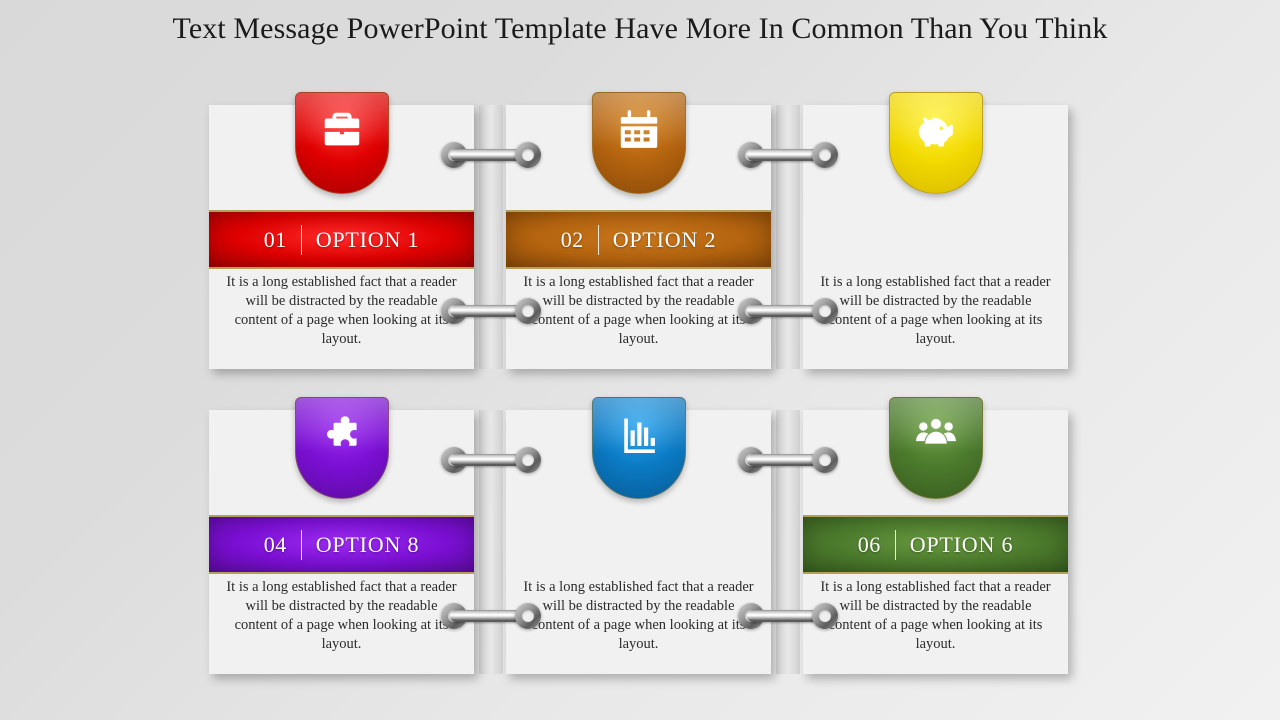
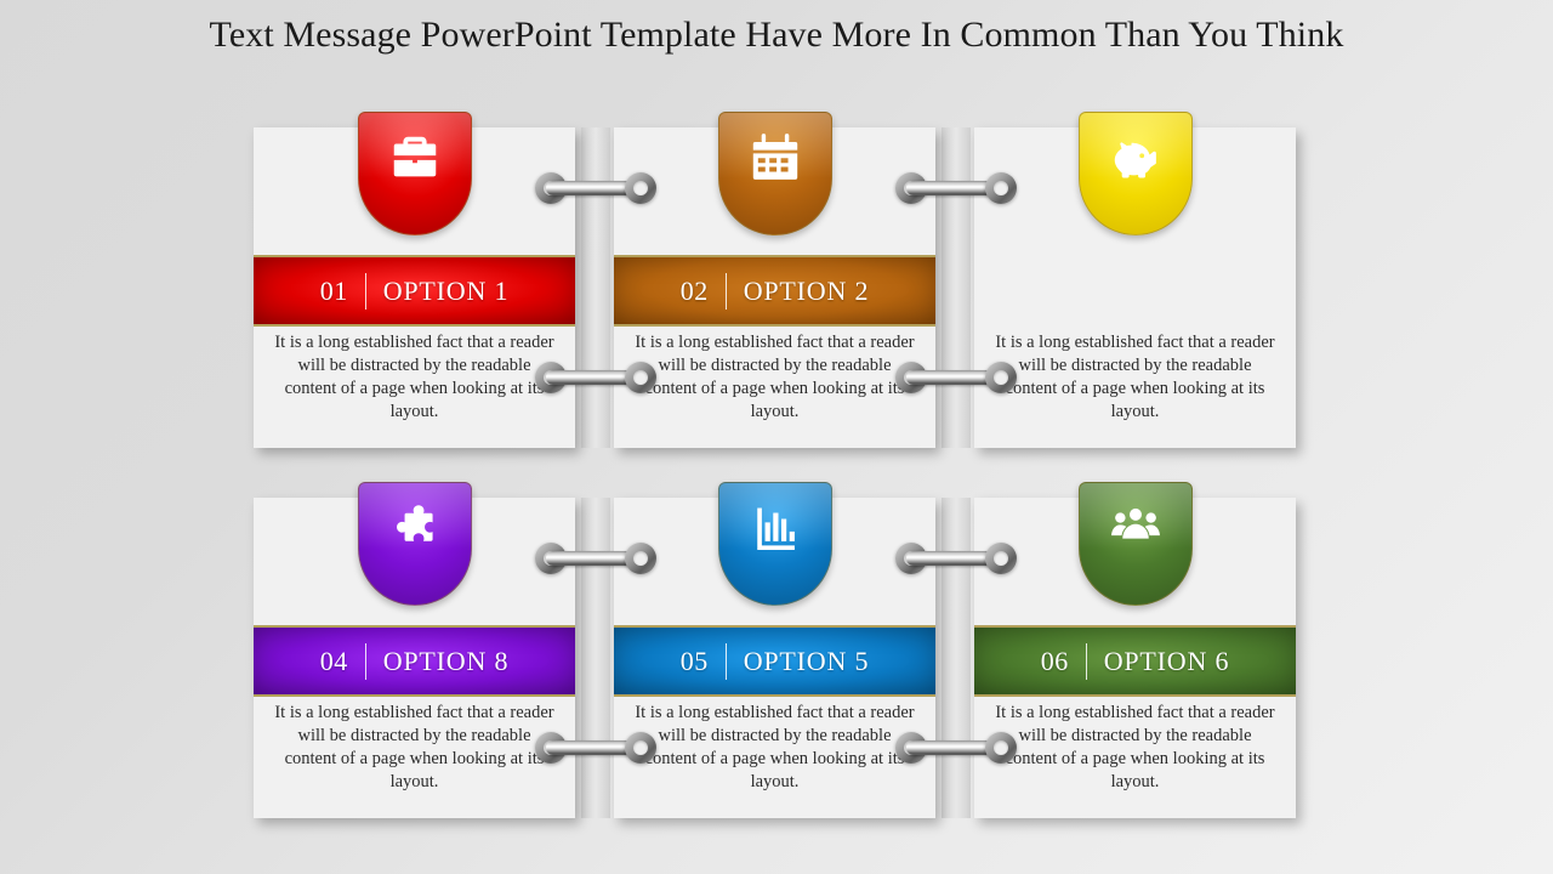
  Text Message PowerPoint Template Have More In Common Than You Think
  01
  OPTION 1
  It is a long established fact that a reader will be distracted by the readable content of a page when looking at it layout.
  02
  OPTION 2
  It is a long established fact that a reader will be distracted by the readable ontent of a page when looking at it layout.
  It is a long established fact that a reader will be distracted by the readable ontent of a page when looking at its layout.
  04
  OPTION 8
  It is a long established fact that a reader will be distracted by the readable content of a page when looking at it layout.
+ 05
+ OPTION 5
  It is a long established fact that a reader will be distracted by the readable ontent of a page when looking at it layout.
  06
  OPTION 6
  It is a long established fact that a reader will be distracted by the readable ontent of a page when looking at its layout.
